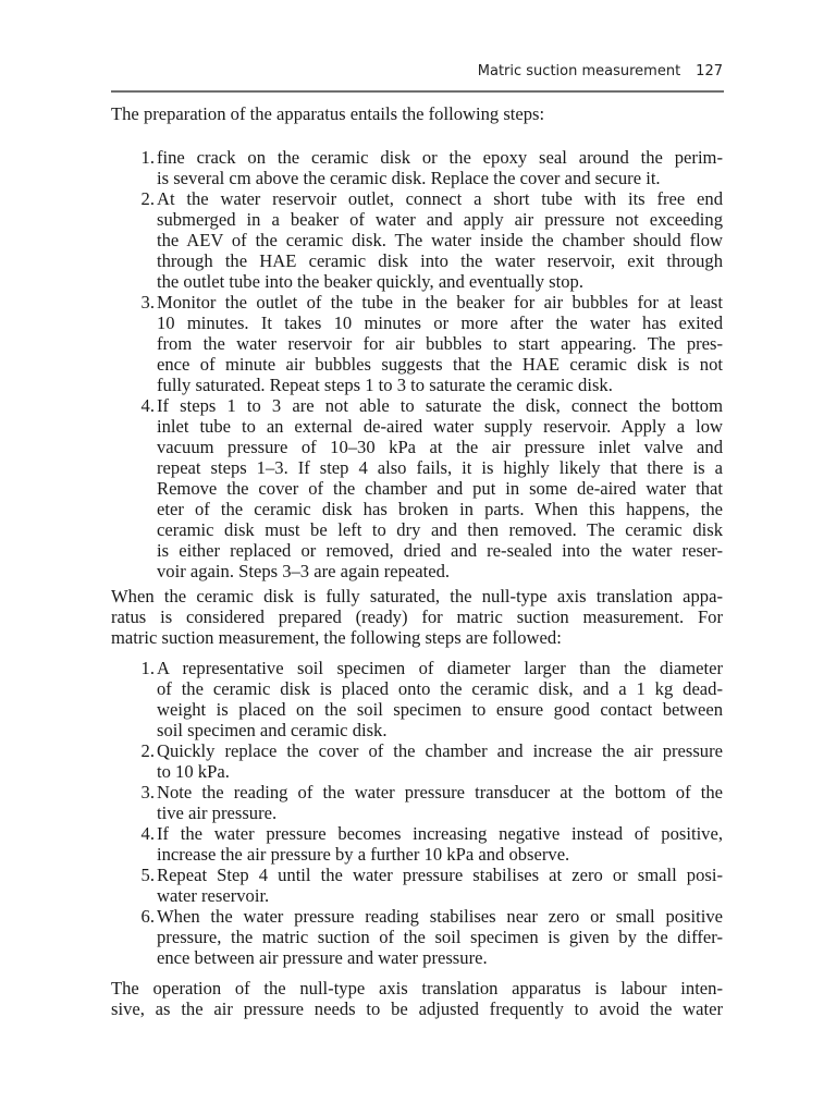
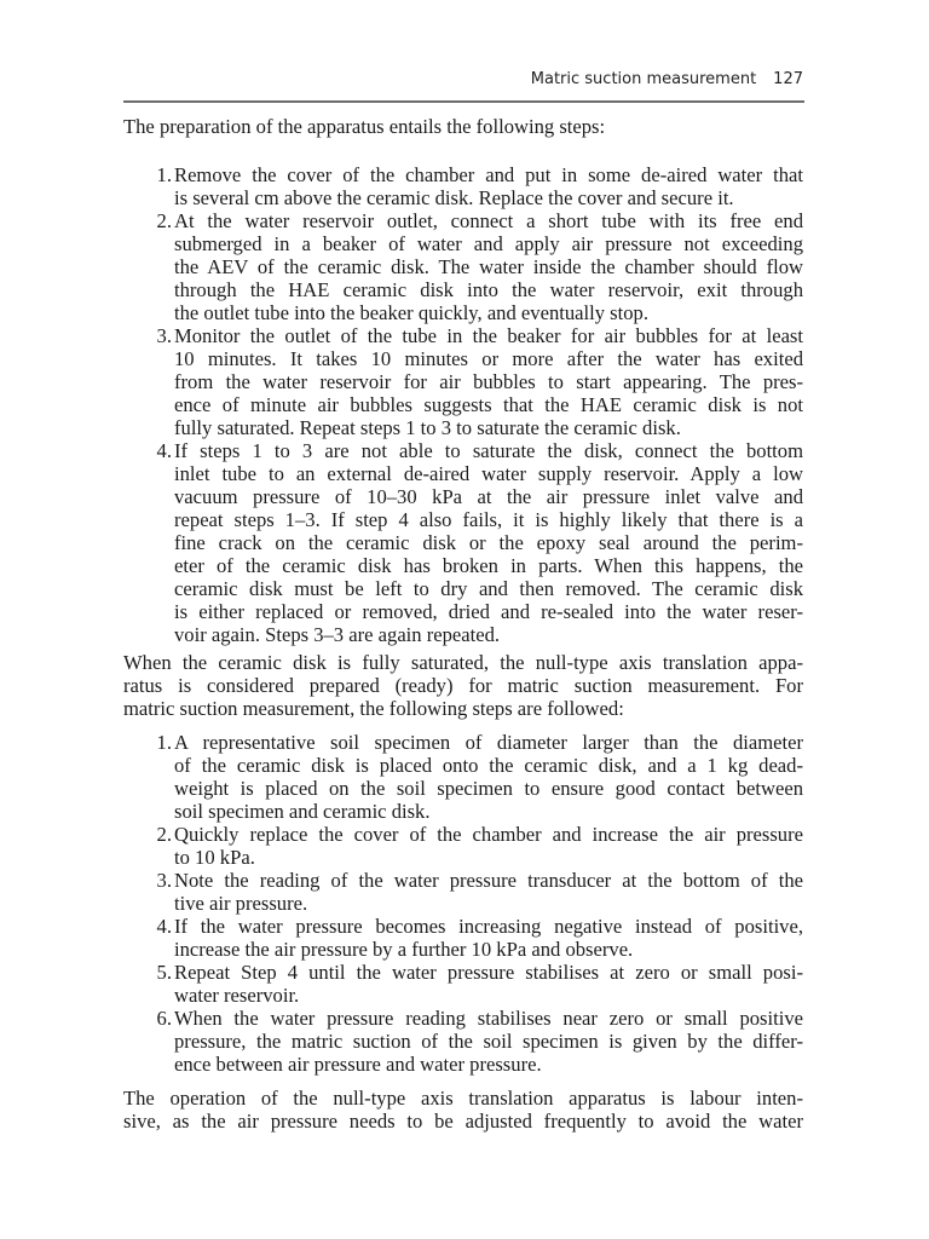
  Matric suction measurement 127
  The preparation of the apparatus entails the following steps:
  1.
- fine crack on the ceramic disk or the epoxy seal around the perim-
+ Remove the cover of the chamber and put in some de-aired water that
  is several cm above the ceramic disk. Replace the cover and secure it.
  2.
  At the water reservoir outlet, connect a short tube with its free end
  submerged in a beaker of water and apply air pressure not exceeding
  the AEV of the ceramic disk. The water inside the chamber should flow
  through the HAE ceramic disk into the water reservoir, exit through
  the outlet tube into the beaker quickly, and eventually stop.
  3.
  Monitor the outlet of the tube in the beaker for air bubbles for at least
  10 minutes. It takes 10 minutes or more after the water has exited
  from the water reservoir for air bubbles to start appearing. The pres-
  ence of minute air bubbles suggests that the HAE ceramic disk is not
  fully saturated. Repeat steps 1 to 3 to saturate the ceramic disk.
  4.
  If steps 1 to 3 are not able to saturate the disk, connect the bottom
  inlet tube to an external de-aired water supply reservoir. Apply a low
  vacuum pressure of 10–30 kPa at the air pressure inlet valve and
  repeat steps 1–3. If step 4 also fails, it is highly likely that there is a
- Remove the cover of the chamber and put in some de-aired water that
+ fine crack on the ceramic disk or the epoxy seal around the perim-
  eter of the ceramic disk has broken in parts. When this happens, the
  ceramic disk must be left to dry and then removed. The ceramic disk
  is either replaced or removed, dried and re-sealed into the water reser-
  voir again. Steps 3–3 are again repeated.
  When the ceramic disk is fully saturated, the null-type axis translation appa-
  ratus is considered prepared (ready) for matric suction measurement. For
  matric suction measurement, the following steps are followed:
  1.
  A representative soil specimen of diameter larger than the diameter
  of the ceramic disk is placed onto the ceramic disk, and a 1 kg dead-
  weight is placed on the soil specimen to ensure good contact between
  soil specimen and ceramic disk.
  2.
  Quickly replace the cover of the chamber and increase the air pressure
  to 10 kPa.
  3.
  Note the reading of the water pressure transducer at the bottom of the
  tive air pressure.
  4.
  If the water pressure becomes increasing negative instead of positive,
  increase the air pressure by a further 10 kPa and observe.
  5.
  Repeat Step 4 until the water pressure stabilises at zero or small posi-
  water reservoir.
  6.
  When the water pressure reading stabilises near zero or small positive
  pressure, the matric suction of the soil specimen is given by the differ-
  ence between air pressure and water pressure.
  The operation of the null-type axis translation apparatus is labour inten-
  sive, as the air pressure needs to be adjusted frequently to avoid the water
